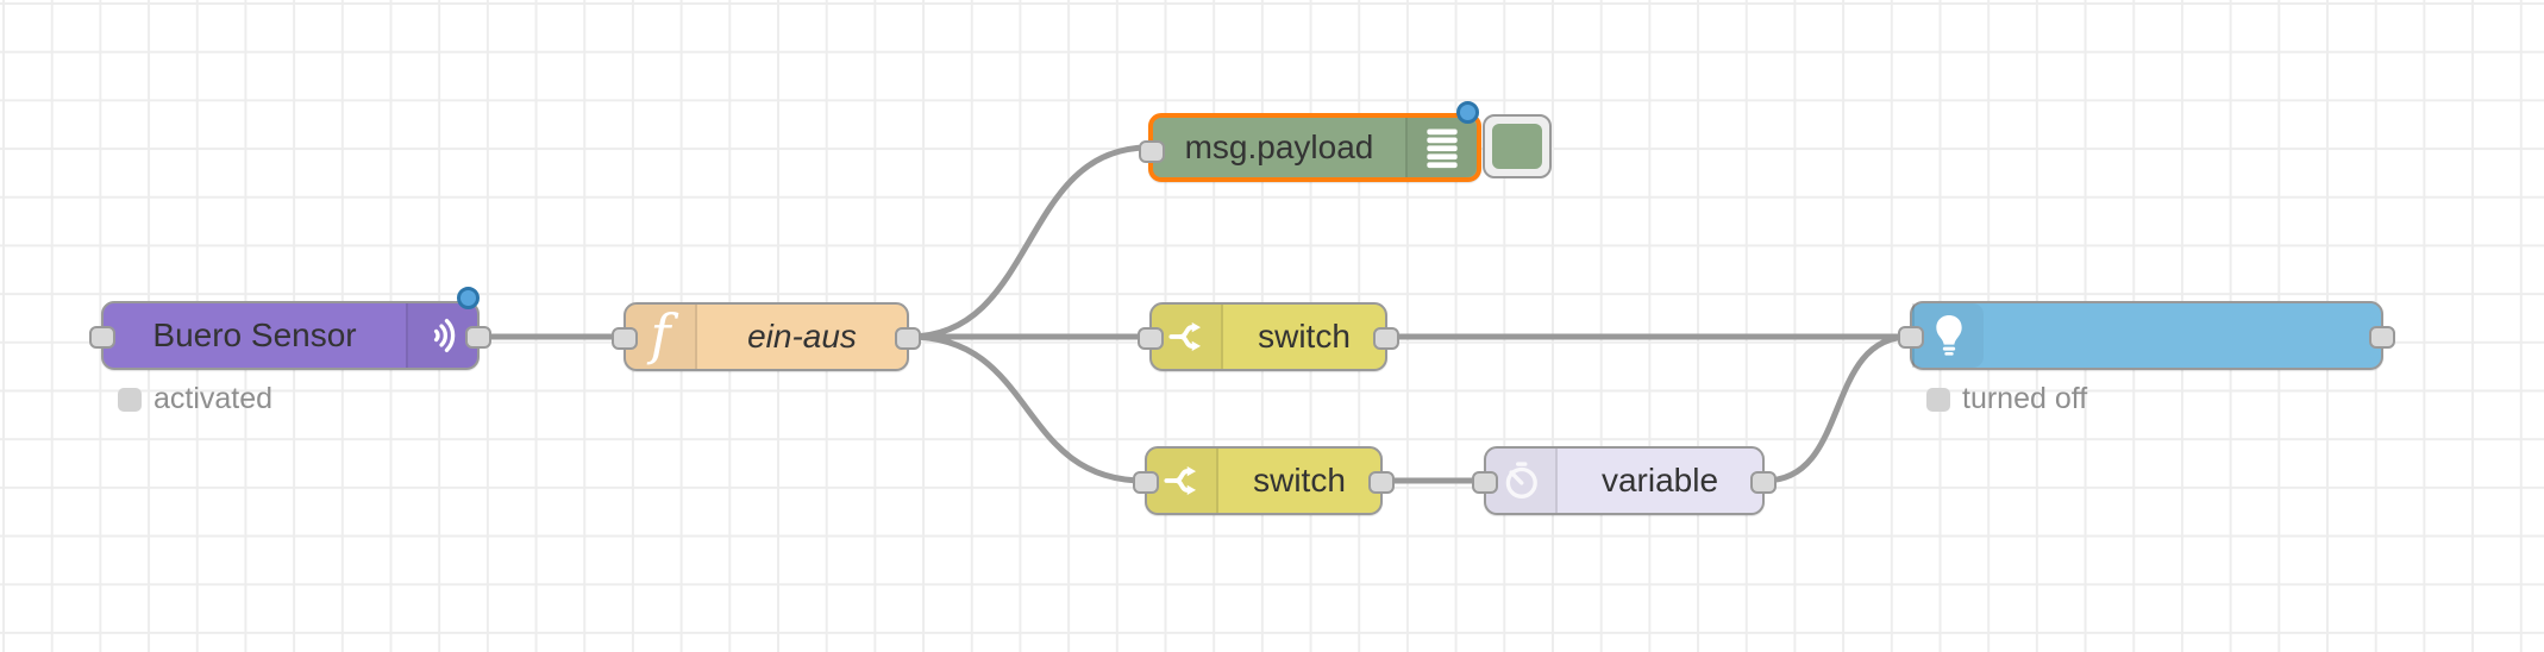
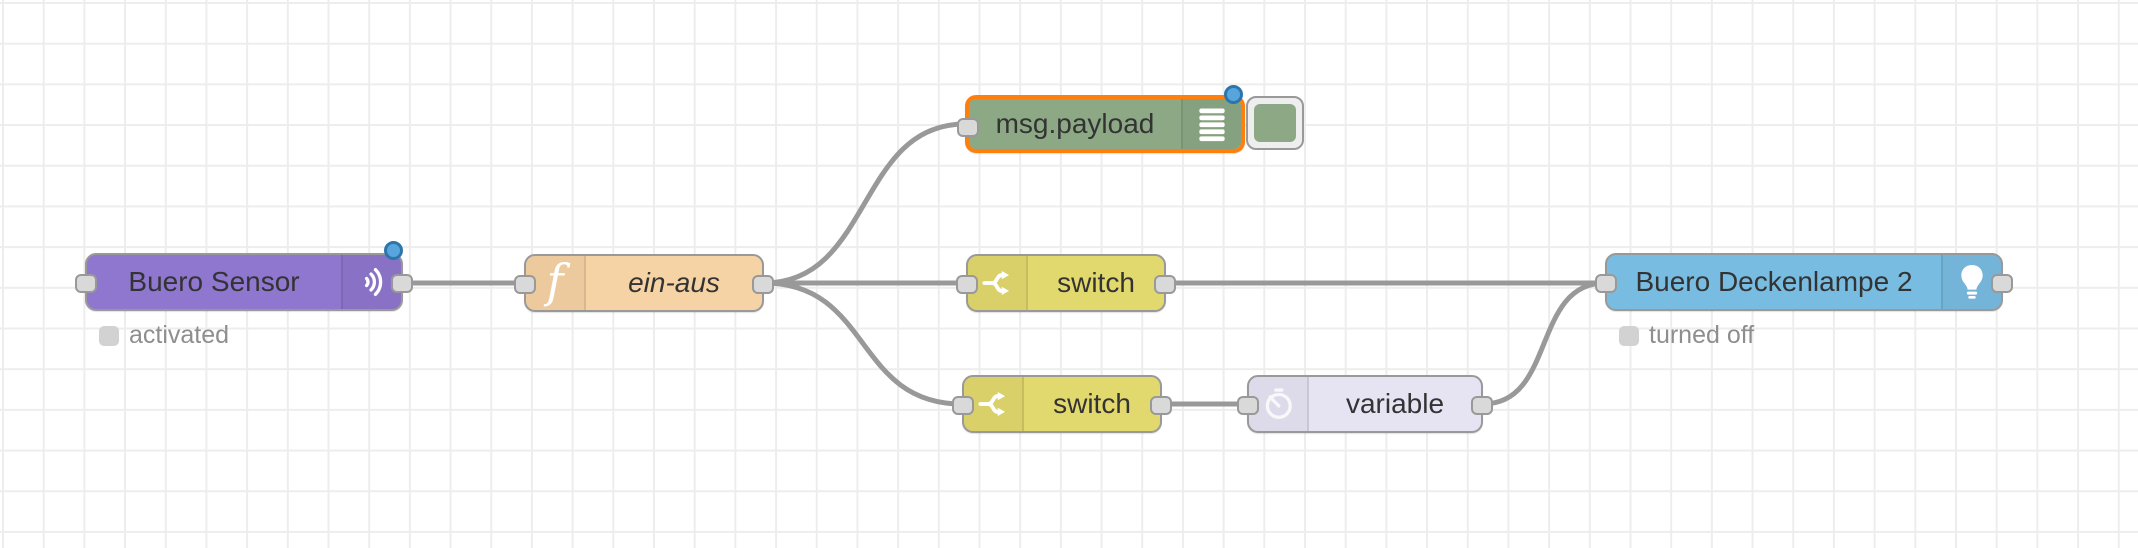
  Buero Sensor
  activated
  f
  ein-aus
  msg.payload
  switch
  switch
  variable
+ Buero Deckenlampe 2
  turned off
